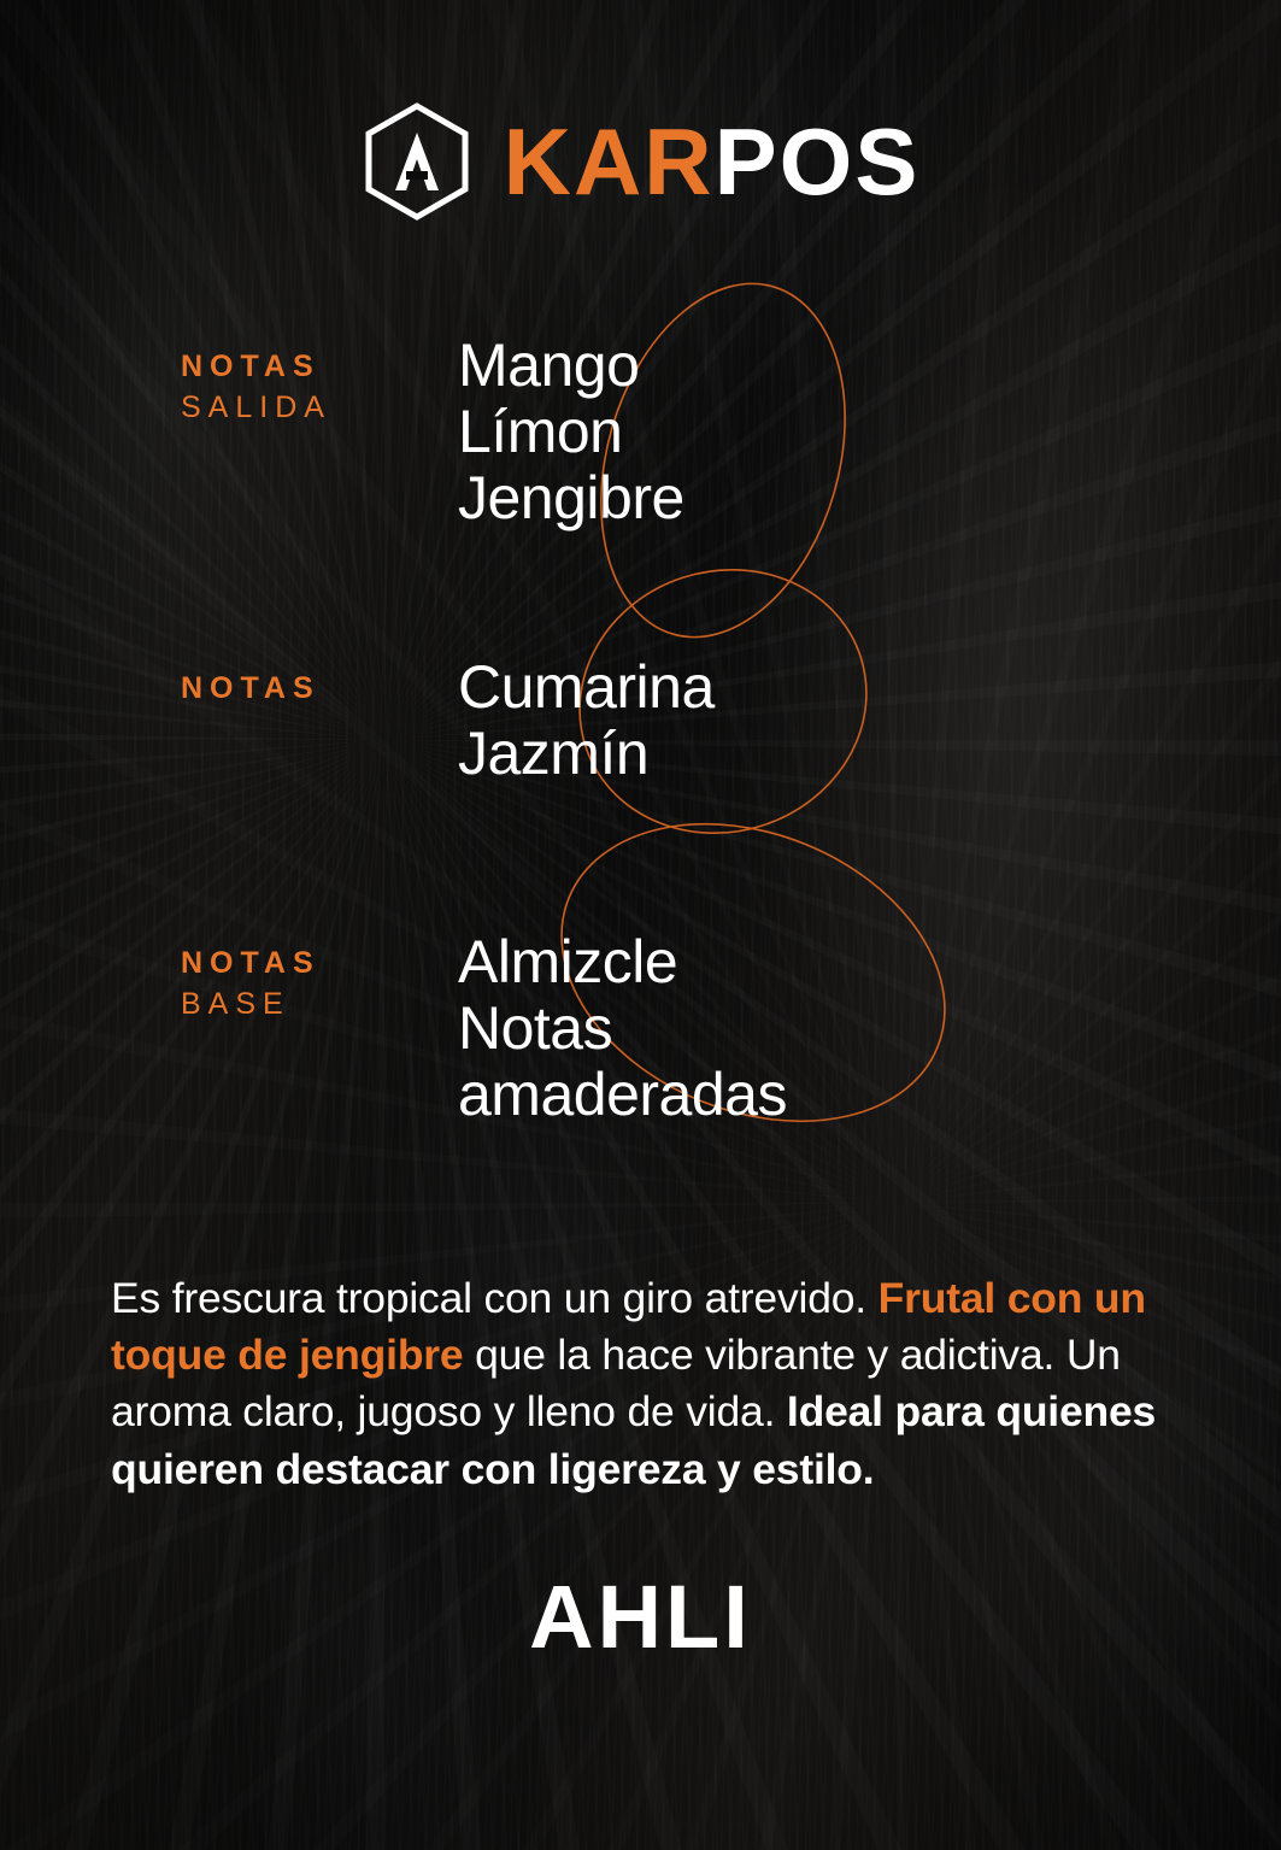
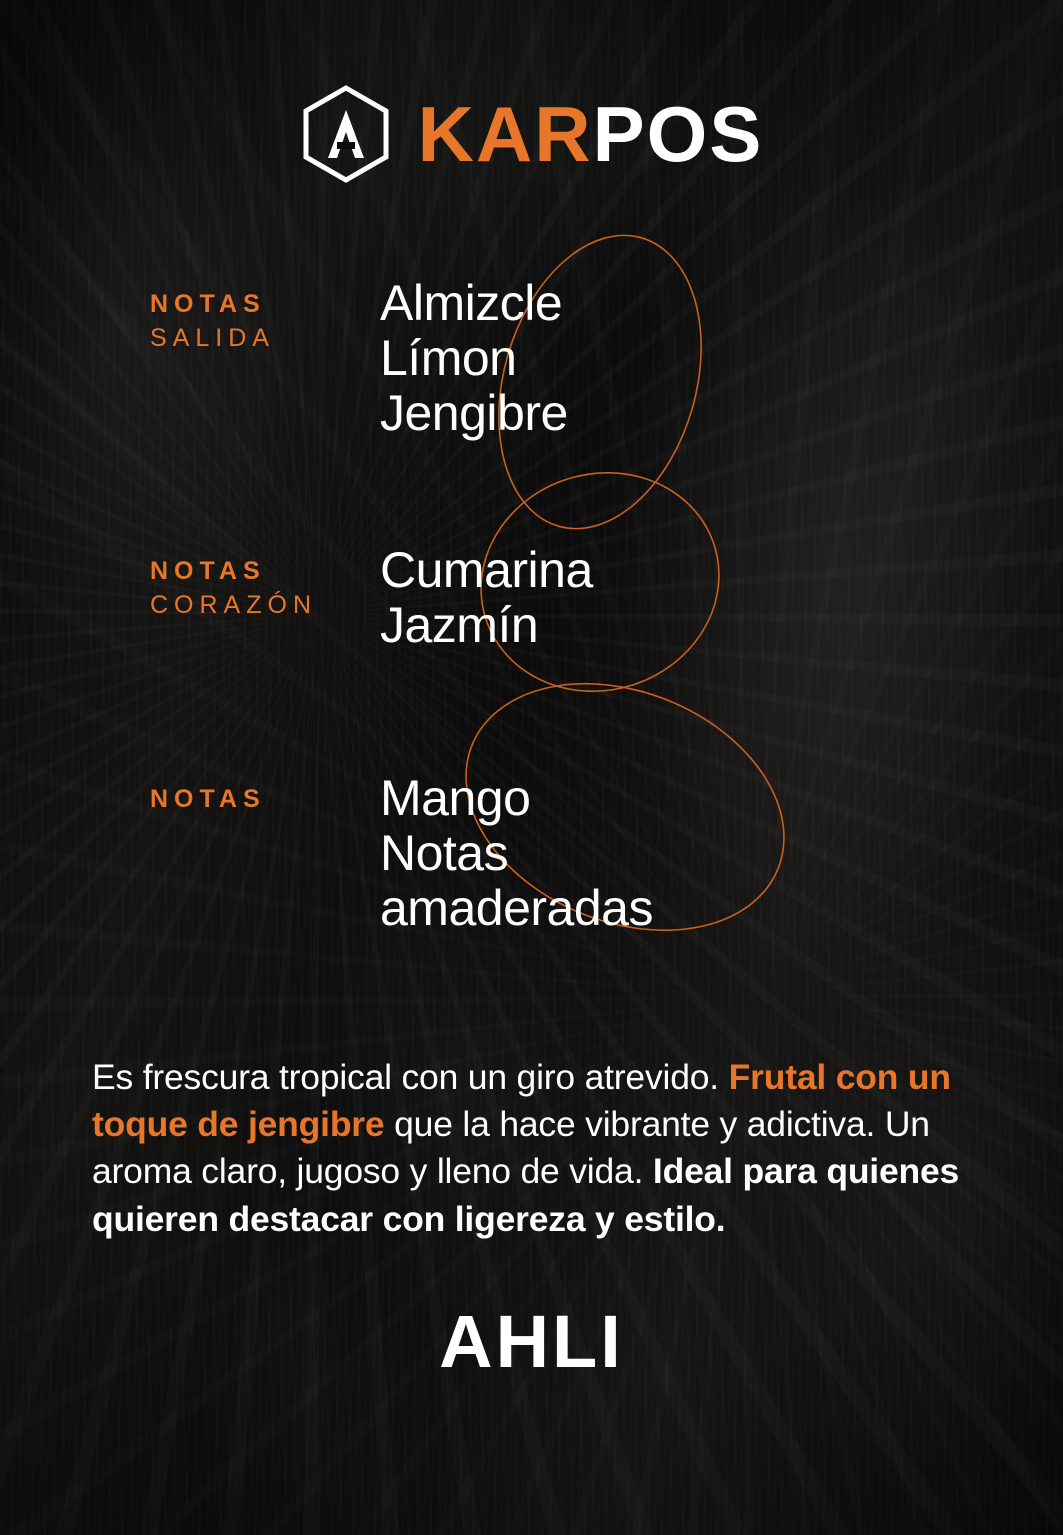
  KARPOS
  NOTAS
  SALIDA
- Mango
+ Almizcle
  Límon
  Jengibre
  NOTAS
+ CORAZÓN
  Cumarina
  Jazmín
  NOTAS
- BASE
- Almizcle
+ Mango
  Notas
  amaderadas
  Es frescura tropical con un giro atrevido. Frutal con un toque de jengibre que la hace vibrante y adictiva. Un aroma claro, jugoso y lleno de vida. Ideal para quienes quieren destacar con ligereza y estilo.
  AHLI
